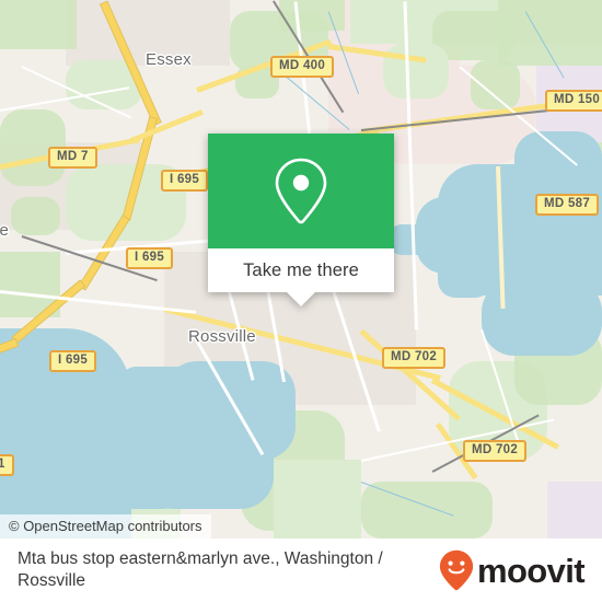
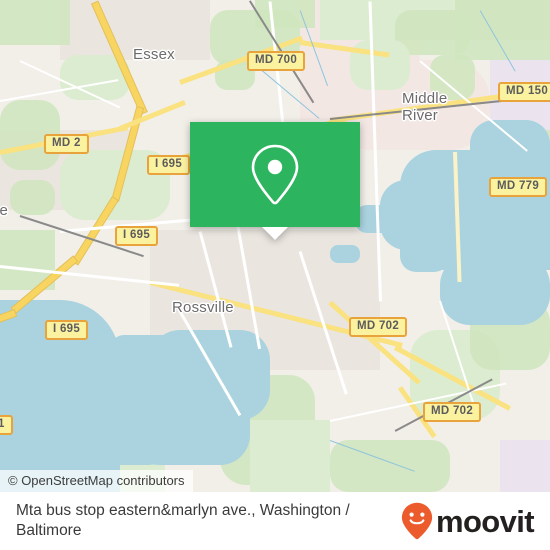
  Essex
+ Middle
+ River
  Rossville
- MD 400
+ MD 700
  MD 150
- MD 7
+ MD 2
  I 695
- MD 587
+ MD 779
  I 695
  I 695
  MD 702
  MD 702
  1
  © OpenStreetMap contributors
- Take me there
- Mta bus stop eastern&marlyn ave., Washington / Rossville
+ Mta bus stop eastern&marlyn ave., Washington / Baltimore
  moovit
